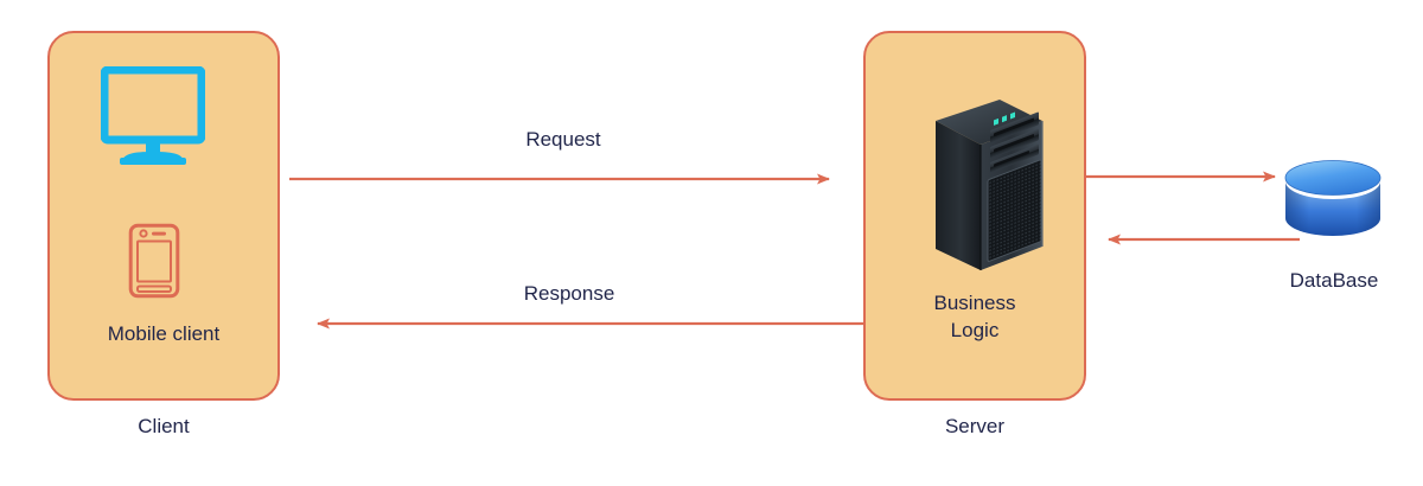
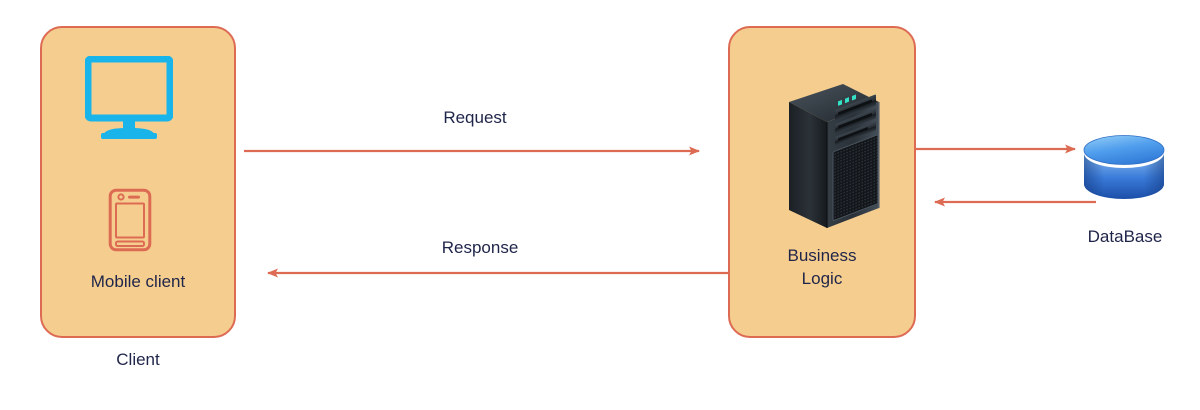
  Mobile client
  Client
  Business
  Logic
- Server
  DataBase
  Request
  Response
